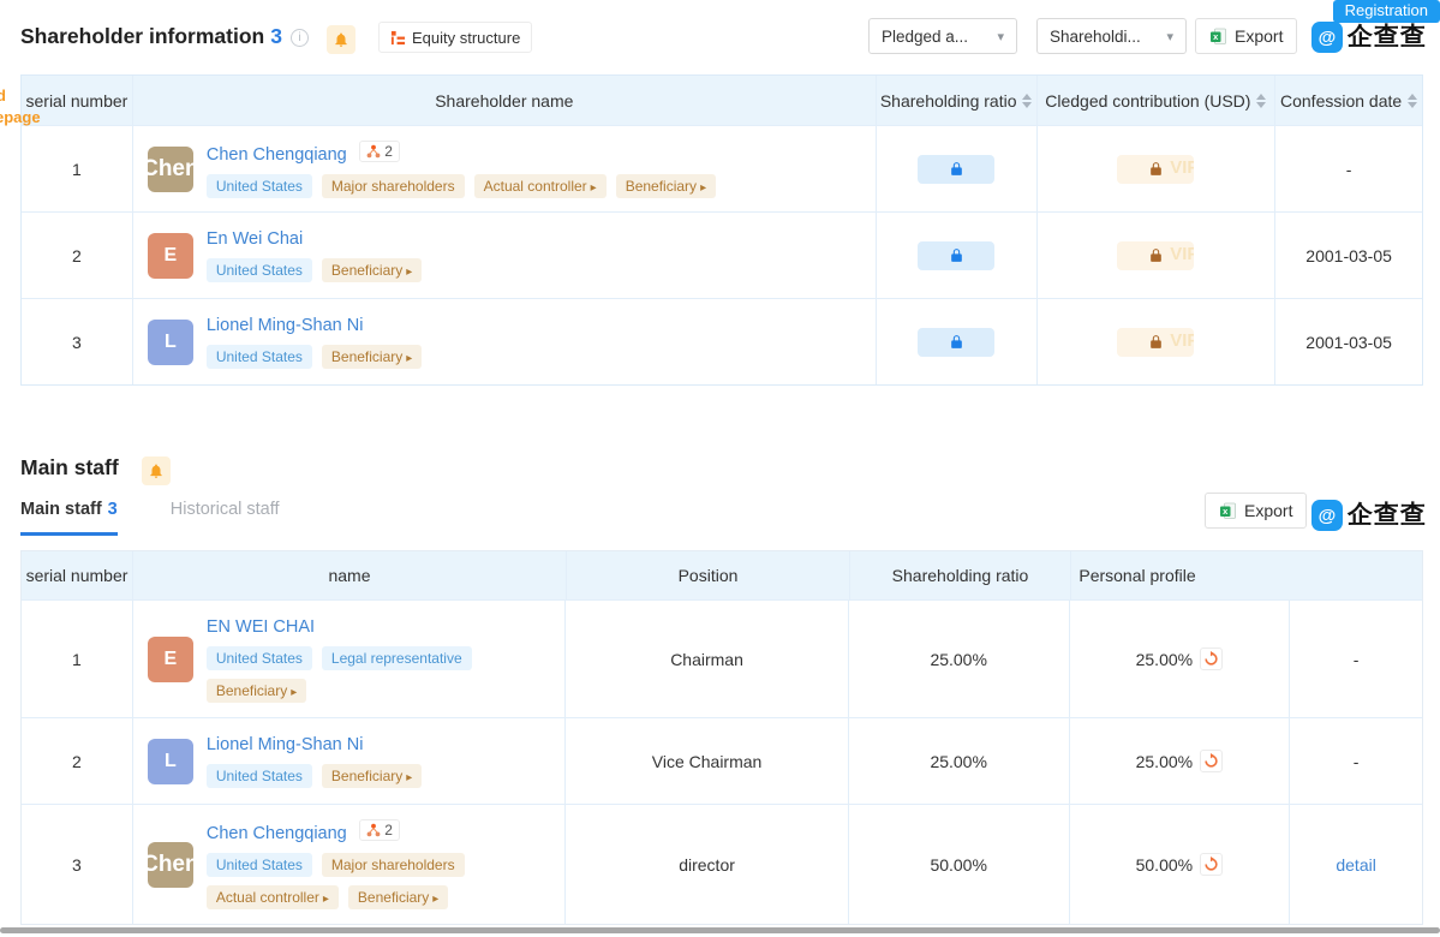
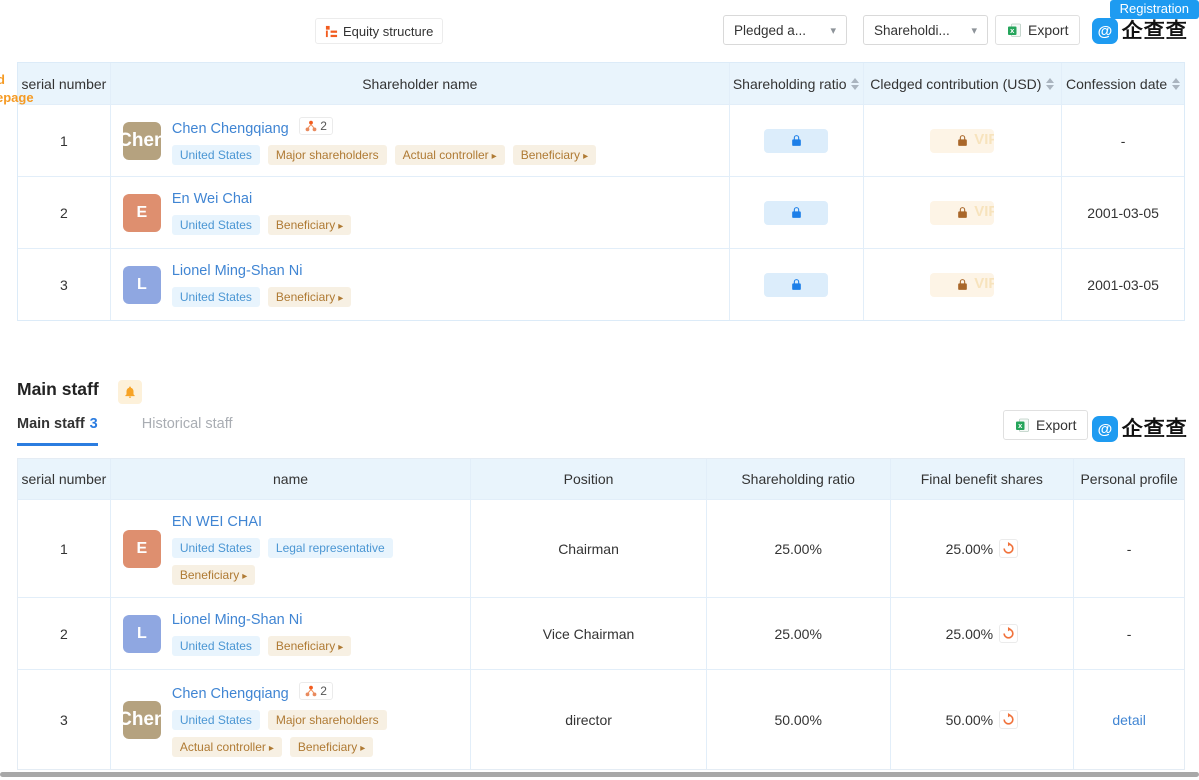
  Registration
  d
  page
- Shareholder information 3
  Equity structure
  Pledged a...
  Shareholdi...
  x
  Export
  企查查
  serial number
  Shareholder name
  Shareholding ratio
  Cledged contribution (USD)
  Confession date
  1
  Chen
  Chen Chengqiang
  2
  United States
  Major shareholders
  Actual controller
  Beneficiary
  VIP
  -
  2
  E
  En Wei Chai
  United States
  Beneficiary
  VIP
  2001-03-05
  3
  L
  Lionel Ming-Shan Ni
  United States
  Beneficiary
  VIP
  2001-03-05
  Main staff
  Main staff 3
  Historical staff
  x
  Export
  企查查
  serial number
  name
  Position
  Shareholding ratio
+ Final benefit shares
  Personal profile
  1
  E
  EN WEI CHAI
  United States
  Legal representative
  Beneficiary
  Chairman
  25.00%
  25.00%
  -
  2
  L
  Lionel Ming-Shan Ni
  United States
  Beneficiary
  Vice Chairman
  25.00%
  25.00%
  -
  3
  Chen
  Chen Chengqiang
  2
  United States
  Major shareholders
  Actual controller
  Beneficiary
  director
  50.00%
  50.00%
  detail
